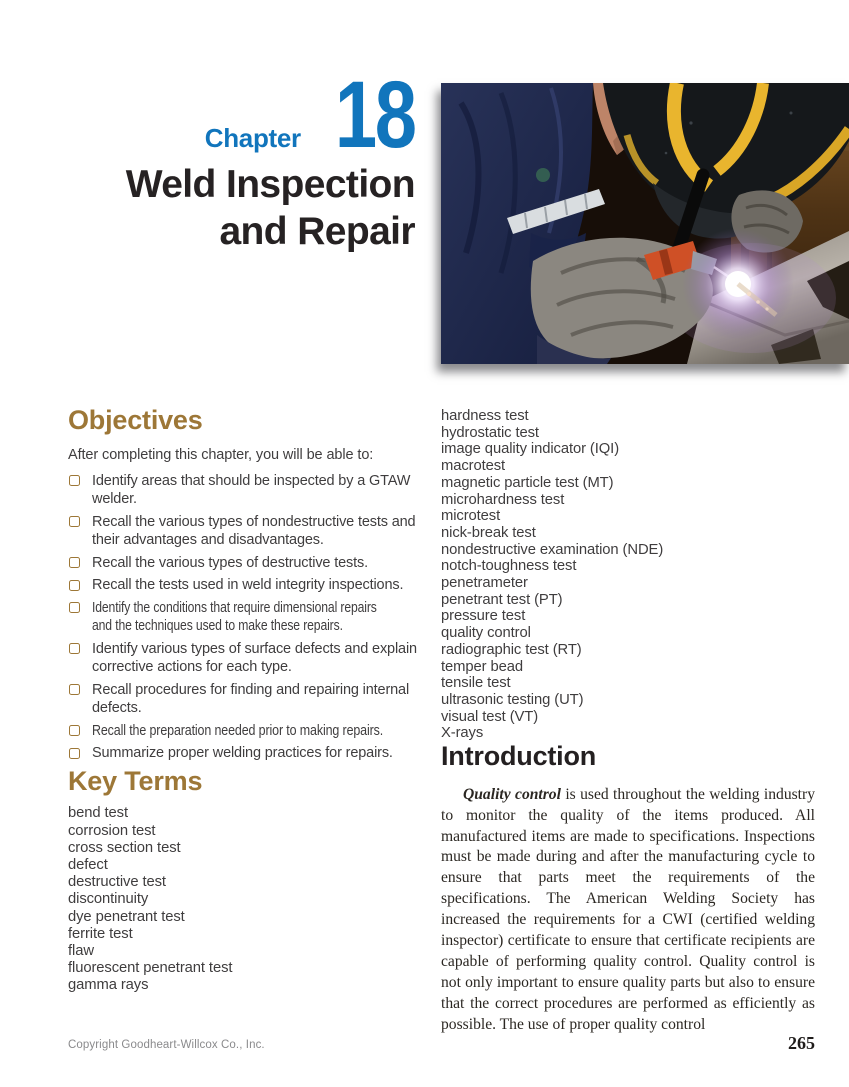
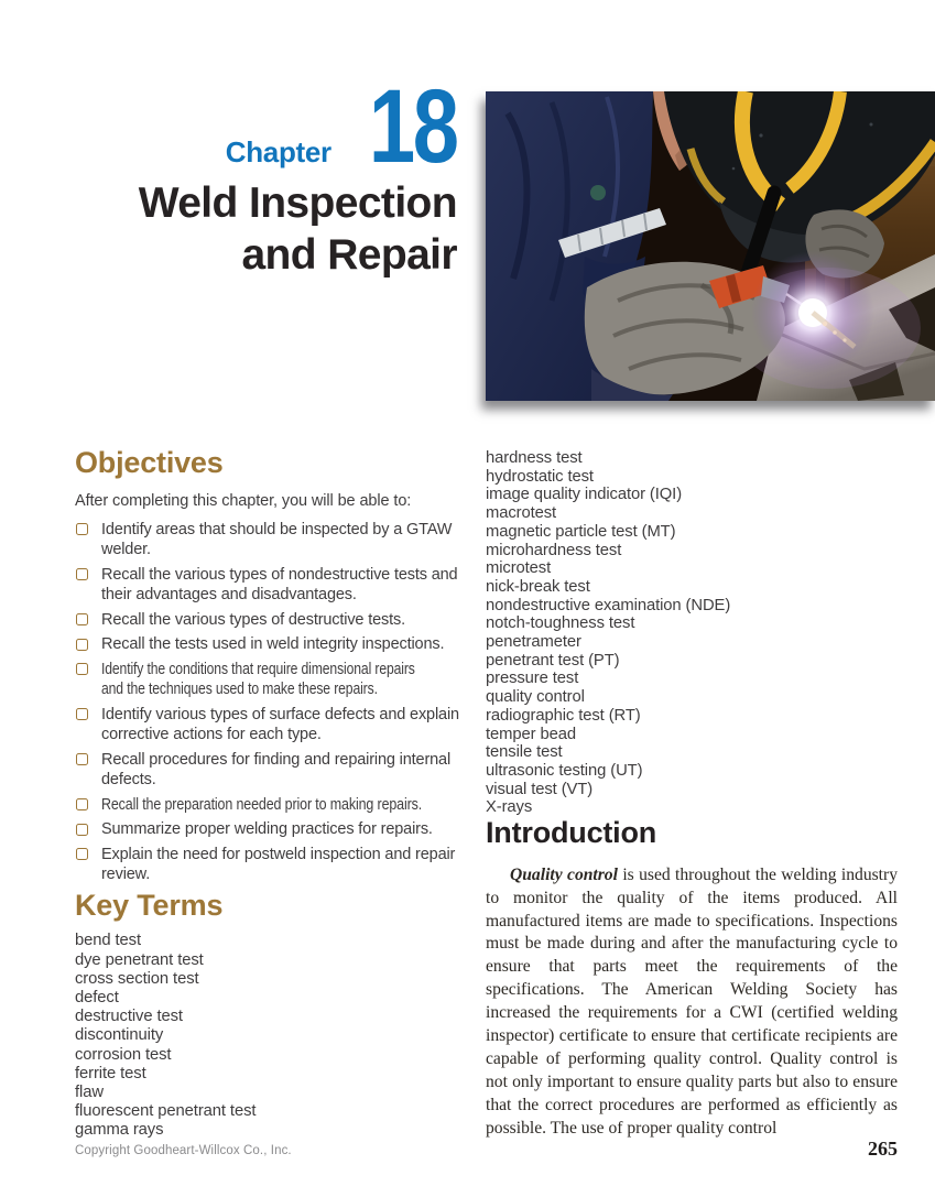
  Chapter 18
  Weld Inspection
  and Repair
  Objectives
  After completing this chapter, you will be able to:
  Identify areas that should be inspected by a GTAW welder.
  Recall the various types of nondestructive tests and their advantages and disadvantages.
  Recall the various types of destructive tests.
  Recall the tests used in weld integrity inspections.
  Identify the conditions that require dimensional repairs
  and the techniques used to make these repairs.
  Identify various types of surface defects and explain corrective actions for each type.
  Recall procedures for finding and repairing internal defects.
  Recall the preparation needed prior to making repairs.
  Summarize proper welding practices for repairs.
+ Explain the need for postweld inspection and repair review.
  Key Terms
  bend test
- corrosion test
+ dye penetrant test
  cross section test
  defect
  destructive test
  discontinuity
- dye penetrant test
+ corrosion test
  ferrite test
  flaw
  fluorescent penetrant test
  gamma rays
  hardness test
  hydrostatic test
  image quality indicator (IQI)
  macrotest
  magnetic particle test (MT)
  microhardness test
  microtest
  nick-break test
  nondestructive examination (NDE)
  notch-toughness test
  penetrameter
  penetrant test (PT)
  pressure test
  quality control
  radiographic test (RT)
  temper bead
  tensile test
  ultrasonic testing (UT)
  visual test (VT)
  X-rays
  Introduction
  Quality control is used throughout the welding industry to monitor the quality of the items produced. All manufactured items are made to specifications. Inspections must be made during and after the manufacturing cycle to ensure that parts meet the requirements of the specifications. The American Welding Society has increased the requirements for a CWI (certified welding inspector) certificate to ensure that certificate recipients are capable of performing quality control. Quality control is not only important to ensure quality parts but also to ensure that the correct procedures are performed as efficiently as possible. The use of proper quality control
  Copyright Goodheart-Willcox Co., Inc.
  265
